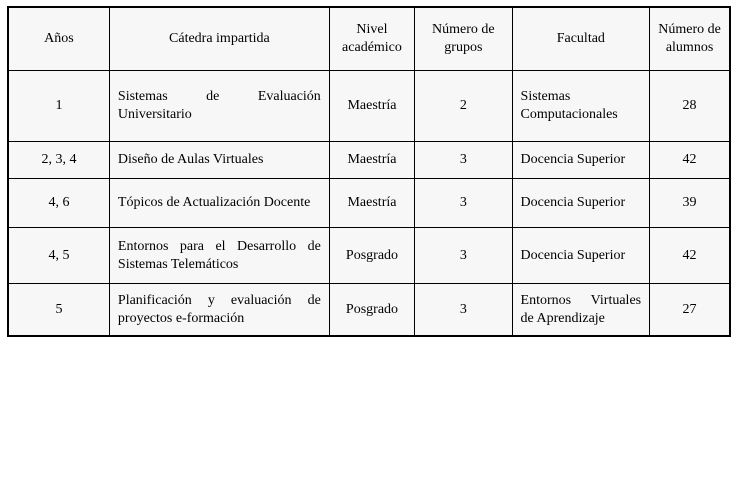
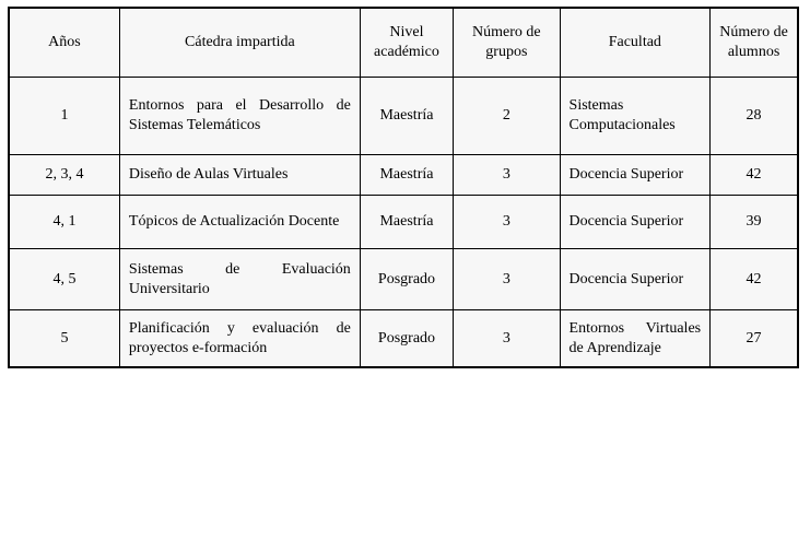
  Años	Cátedra impartida	Nivel académico	Número de grupos	Facultad	Número de alumnos
- 1	Sistemas de Evaluación Universitario	Maestría	2	Sistemas Computacionales	28
+ 1	Entornos para el Desarrollo de Sistemas Telemáticos	Maestría	2	Sistemas Computacionales	28
  2, 3, 4	Diseño de Aulas Virtuales	Maestría	3	Docencia Superior	42
- 4, 6	Tópicos de Actualización Docente	Maestría	3	Docencia Superior	39
+ 4, 1	Tópicos de Actualización Docente	Maestría	3	Docencia Superior	39
- 4, 5	Entornos para el Desarrollo de Sistemas Telemáticos	Posgrado	3	Docencia Superior	42
+ 4, 5	Sistemas de Evaluación Universitario	Posgrado	3	Docencia Superior	42
  5	Planificación y evaluación de proyectos e-formación	Posgrado	3	Entornos Virtuales de Aprendizaje	27
